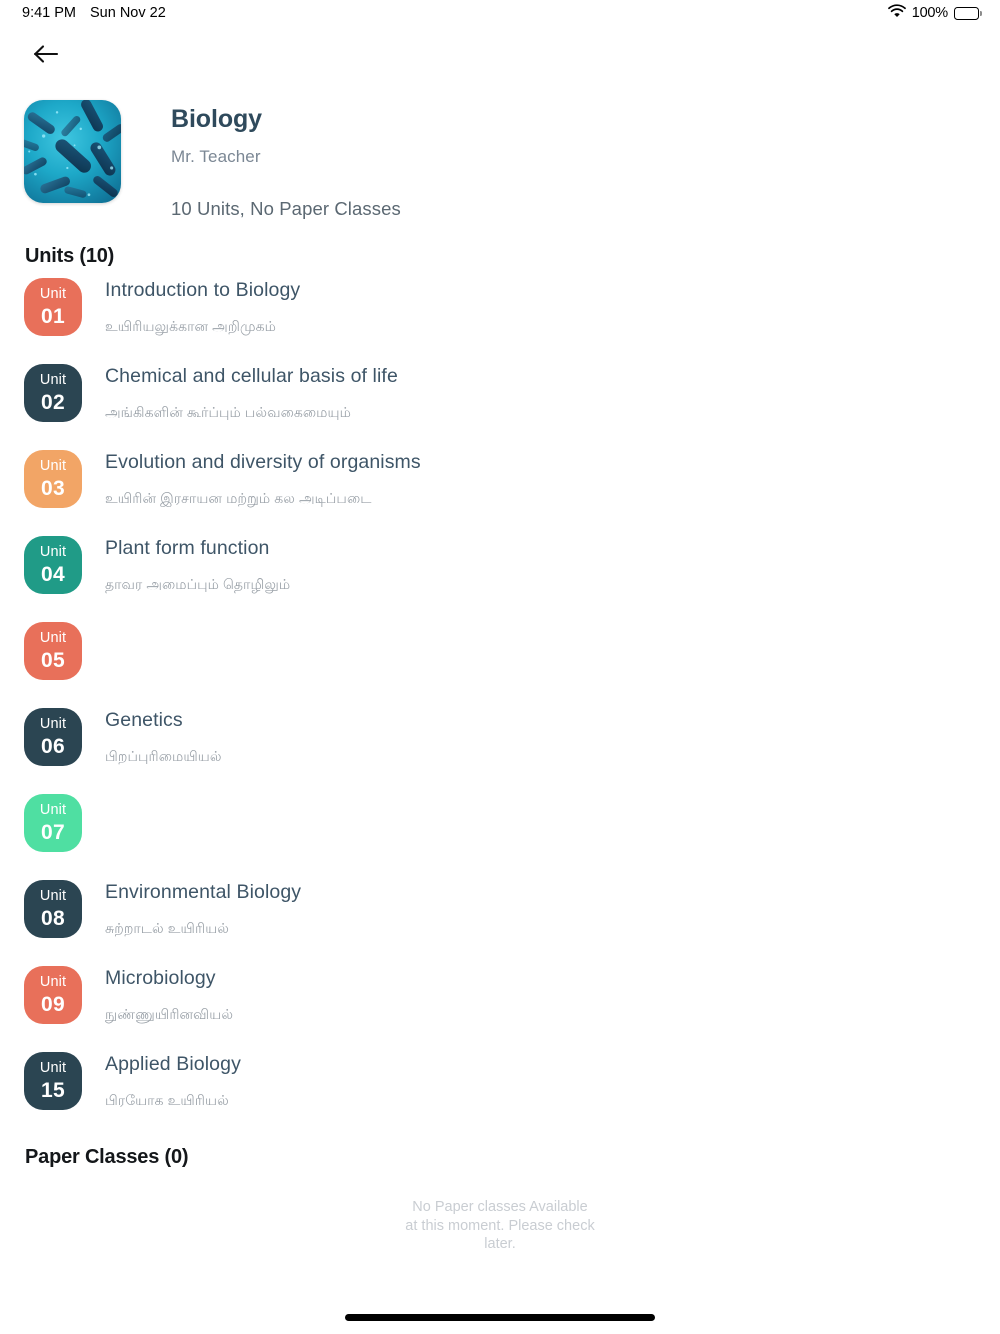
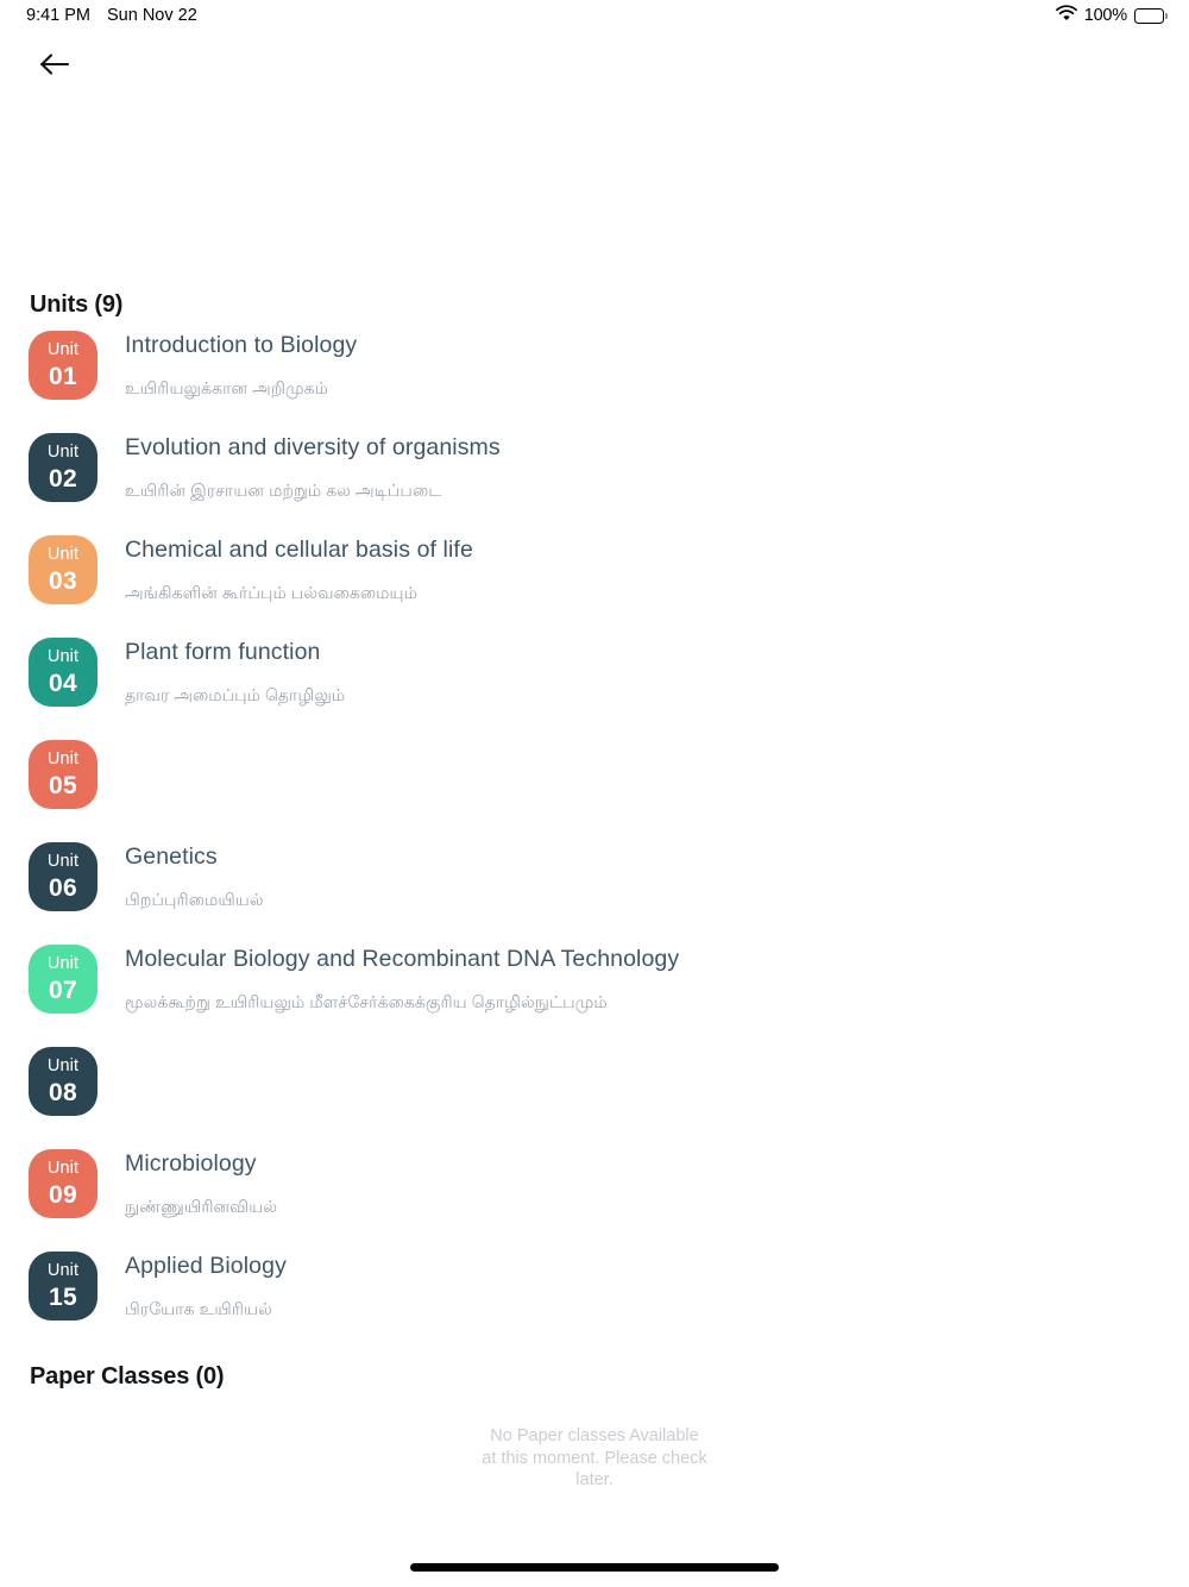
  9:41 PM
  Sun Nov 22
  100%
- Biology
- Mr. Teacher
- 10 Units, No Paper Classes
- Units (10)
+ Units (9)
  Unit
  01
  Introduction to Biology
  உயிரியலுக்கான அறிமுகம்
  Unit
  02
- Chemical and cellular basis of life
+ Evolution and diversity of organisms
- அங்கிகளின் கூர்ப்பும் பல்வகைமையும்
+ உயிரின் இரசாயன மற்றும் கல அடிப்படை
  Unit
  03
- Evolution and diversity of organisms
+ Chemical and cellular basis of life
- உயிரின் இரசாயன மற்றும் கல அடிப்படை
+ அங்கிகளின் கூர்ப்பும் பல்வகைமையும்
  Unit
  04
  Plant form function
  தாவர அமைப்பும் தொழிலும்
  Unit
  05
  Unit
  06
  Genetics
  பிறப்புரிமையியல்
  Unit
  07
+ Molecular Biology and Recombinant DNA Technology
+ மூலக்கூற்று உயிரியலும் மீளச்சேர்க்கைக்குரிய தொழில்நுட்பமும்
  Unit
  08
- Environmental Biology
- சுற்றாடல் உயிரியல்
  Unit
  09
  Microbiology
  நுண்ணுயிரினவியல்
  Unit
  15
  Applied Biology
  பிரயோக உயிரியல்
  Paper Classes (0)
  No Paper classes Available at this moment. Please check later.
